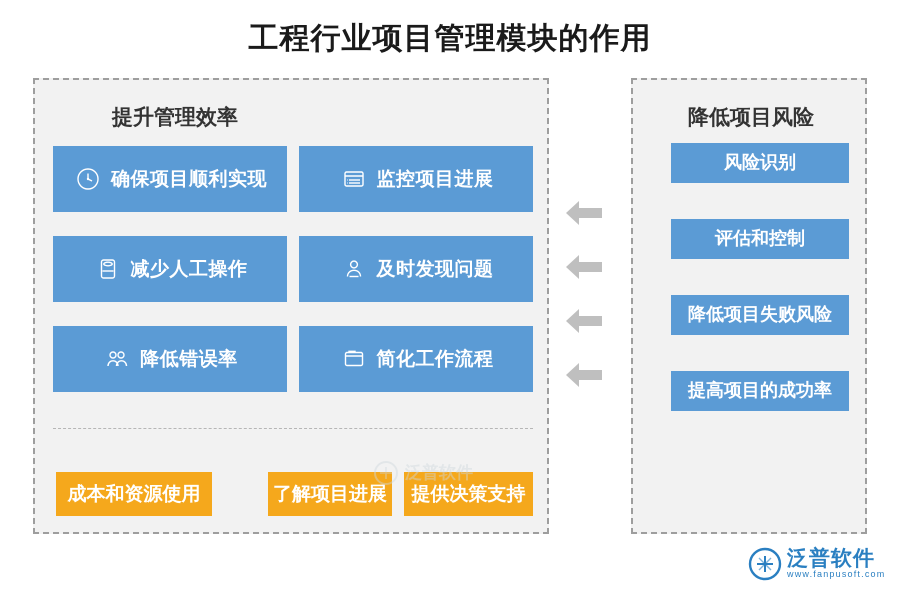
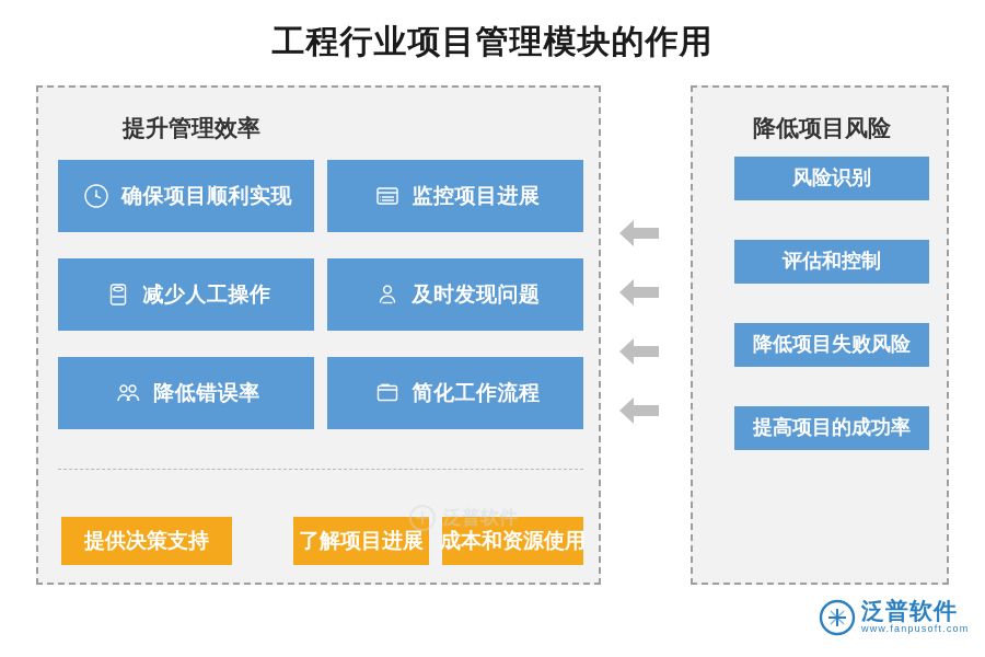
  工程行业项目管理模块的作用
  提升管理效率
  确保项目顺利实现
  减少人工操作
  降低错误率
  监控项目进展
  及时发现问题
  简化工作流程
- 成本和资源使用
+ 提供决策支持
  了解项目进展
- 提供决策支持
+ 成本和资源使用
  泛普软件
  降低项目风险
  风险识别
  评估和控制
  降低项目失败风险
  提高项目的成功率
  泛普软件
  www.fanpusoft.com
